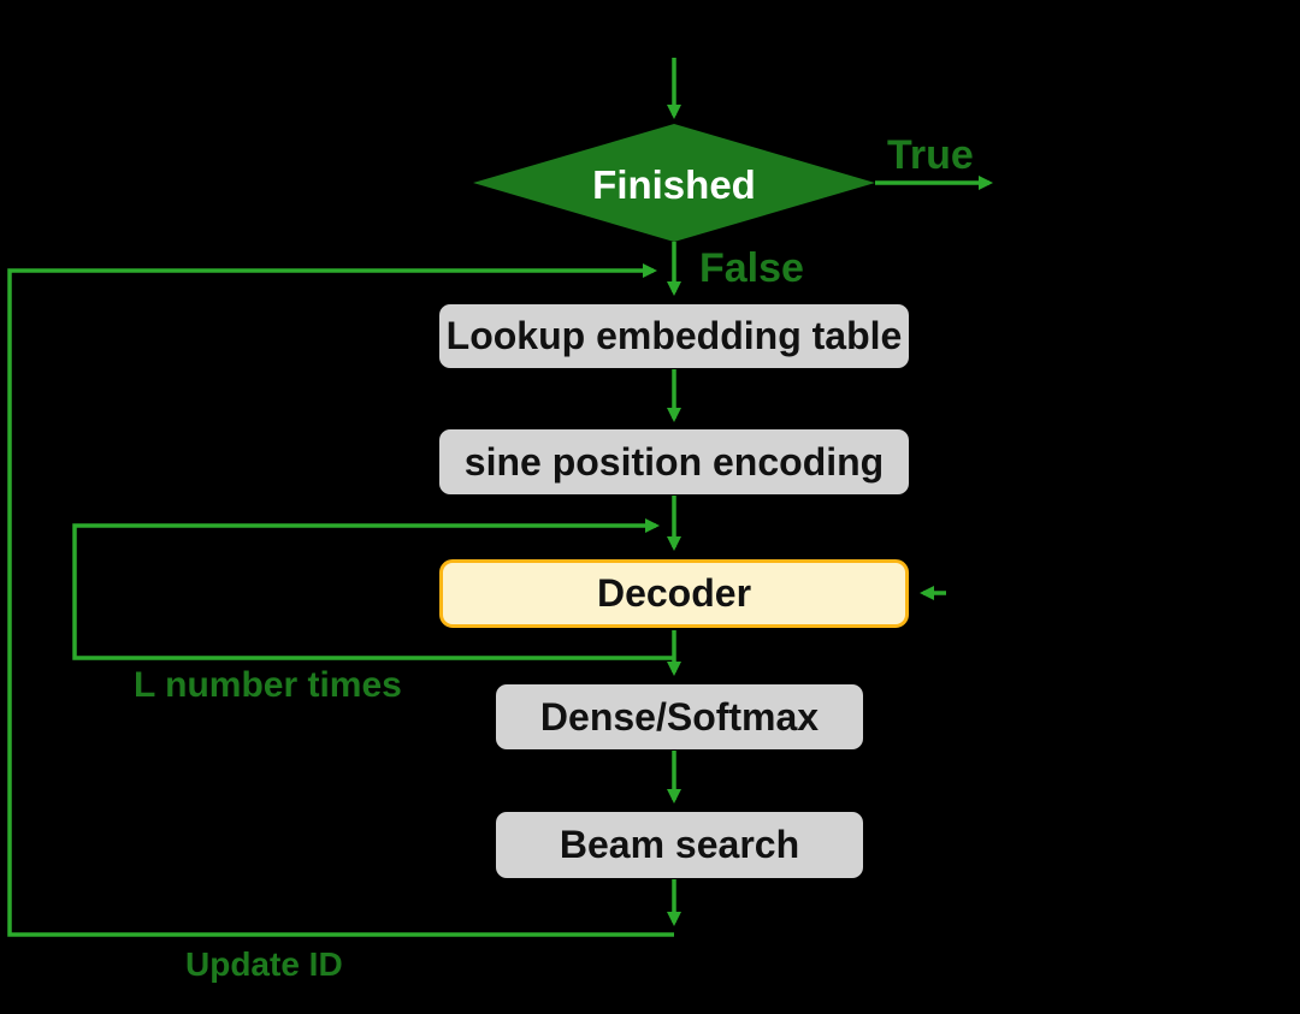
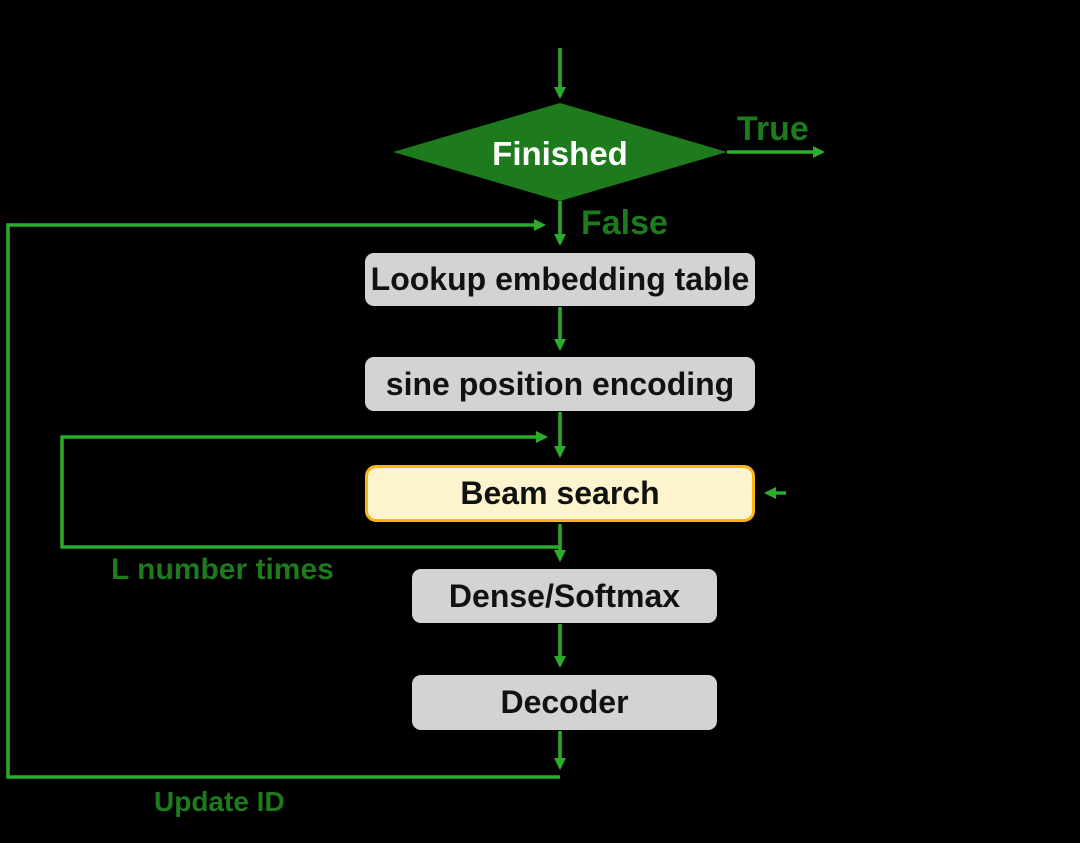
  Finished
  True
  False
  Lookup embedding table
  sine position encoding
- Decoder
+ Beam search
  Dense/Softmax
- Beam search
+ Decoder
  L number times
  Update ID
